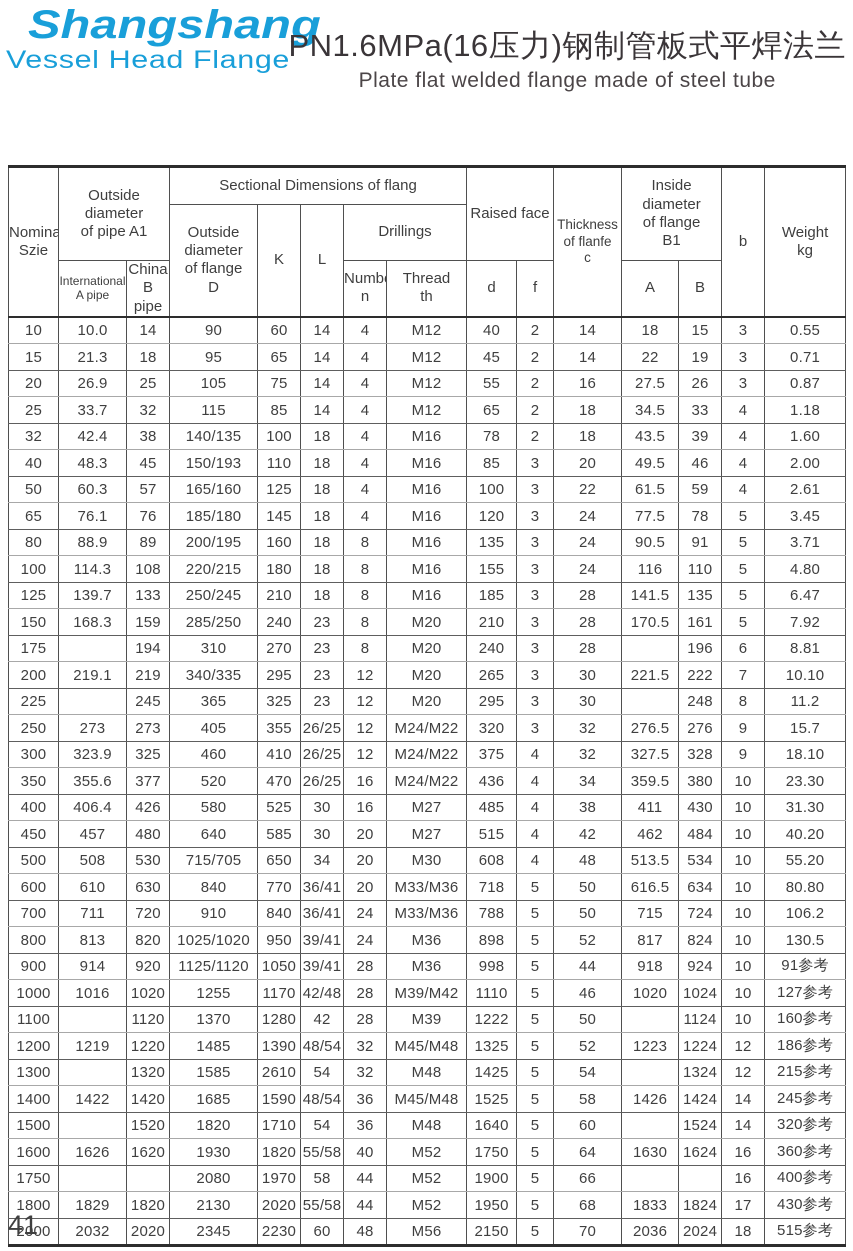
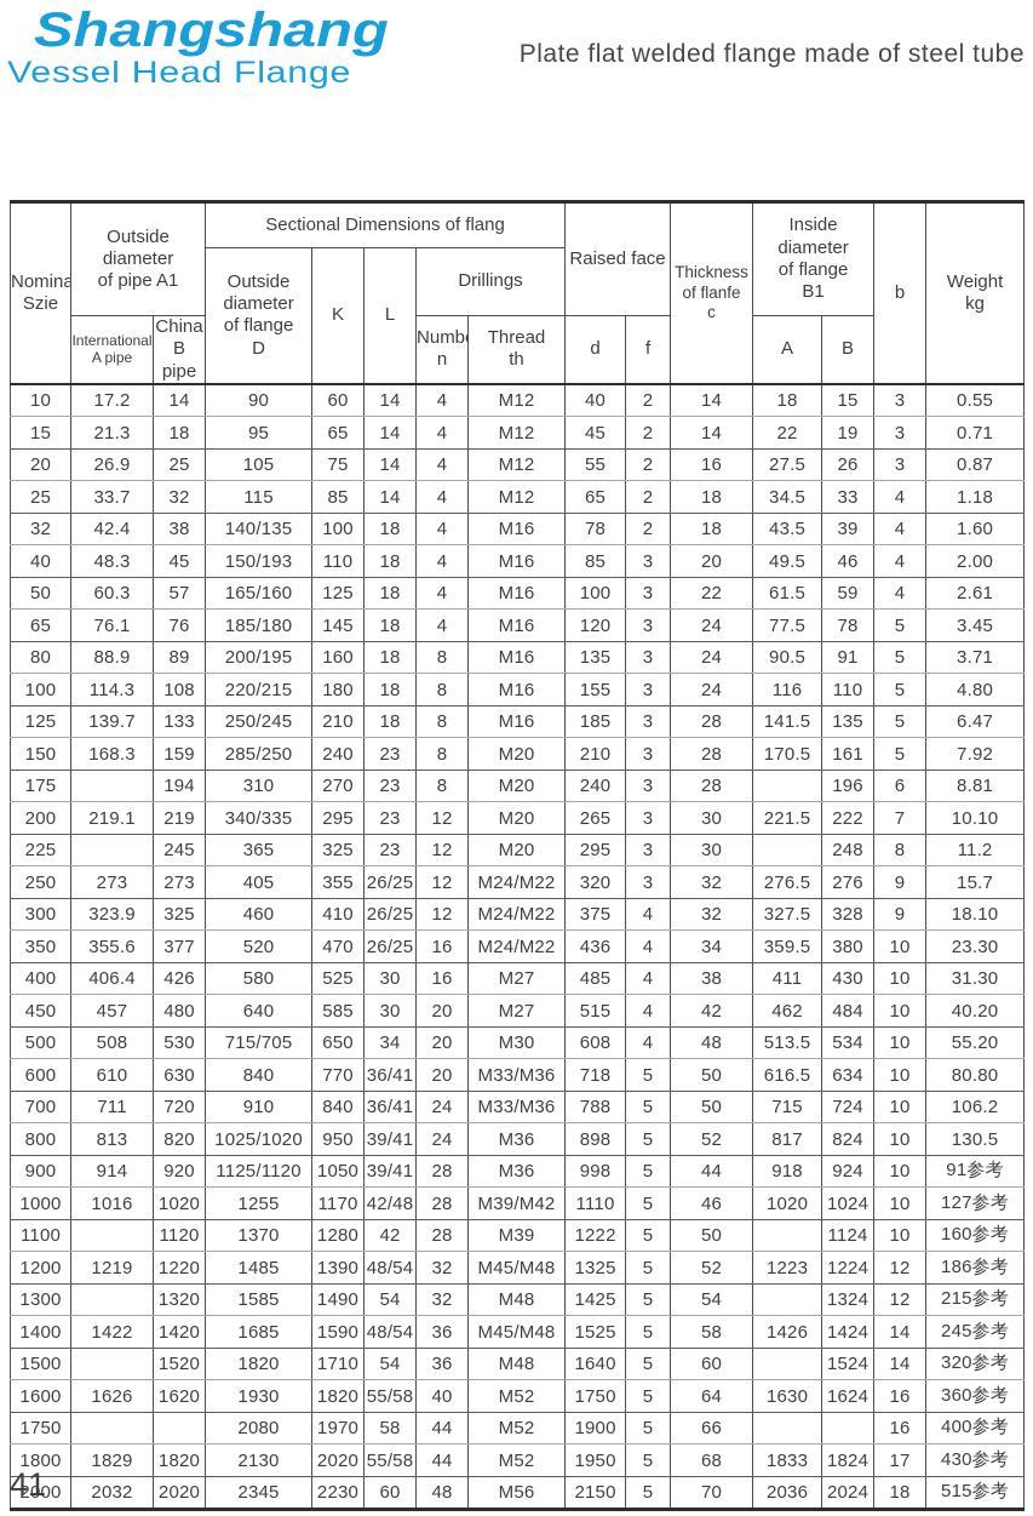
  Shangshang
  Vessel Head Flange
- PN1.6MPa(16压力)钢制管板式平焊法兰
  Plate flat welded flange made of steel tube
  Nomina Szie	Outside diameter of pipe A1	Sectional Dimensions of flang	Raised face	Thickness of flanfe c	Inside diameter of flange B1	b	Weight kg
  Outside diameter of flange D	K	L	Drillings
  International A pipe	China B pipe	Numb n	Thread th	d	f	A	B
- 10	10.0	14	90	60	14	4	M12	40	2	14	18	15	3	0.55
+ 10	17.2	14	90	60	14	4	M12	40	2	14	18	15	3	0.55
  15	21.3	18	95	65	14	4	M12	45	2	14	22	19	3	0.71
  20	26.9	25	105	75	14	4	M12	55	2	16	27.5	26	3	0.87
  25	33.7	32	115	85	14	4	M12	65	2	18	34.5	33	4	1.18
  32	42.4	38	140/135	100	18	4	M16	78	2	18	43.5	39	4	1.60
  40	48.3	45	150/193	110	18	4	M16	85	3	20	49.5	46	4	2.00
  50	60.3	57	165/160	125	18	4	M16	100	3	22	61.5	59	4	2.61
  65	76.1	76	185/180	145	18	4	M16	120	3	24	77.5	78	5	3.45
  80	88.9	89	200/195	160	18	8	M16	135	3	24	90.5	91	5	3.71
  100	114.3	108	220/215	180	18	8	M16	155	3	24	116	110	5	4.80
  125	139.7	133	250/245	210	18	8	M16	185	3	28	141.5	135	5	6.47
  150	168.3	159	285/250	240	23	8	M20	210	3	28	170.5	161	5	7.92
  175		194	310	270	23	8	M20	240	3	28		196	6	8.81
  200	219.1	219	340/335	295	23	12	M20	265	3	30	221.5	222	7	10.10
  225		245	365	325	23	12	M20	295	3	30		248	8	11.2
  250	273	273	405	355	26/25	12	M24/M22	320	3	32	276.5	276	9	15.7
  300	323.9	325	460	410	26/25	12	M24/M22	375	4	32	327.5	328	9	18.10
  350	355.6	377	520	470	26/25	16	M24/M22	436	4	34	359.5	380	10	23.30
  400	406.4	426	580	525	30	16	M27	485	4	38	411	430	10	31.30
  450	457	480	640	585	30	20	M27	515	4	42	462	484	10	40.20
  500	508	530	715/705	650	34	20	M30	608	4	48	513.5	534	10	55.20
  600	610	630	840	770	36/41	20	M33/M36	718	5	50	616.5	634	10	80.80
  700	711	720	910	840	36/41	24	M33/M36	788	5	50	715	724	10	106.2
  800	813	820	1025/1020	950	39/41	24	M36	898	5	52	817	824	10	130.5
  900	914	920	1125/1120	1050	39/41	28	M36	998	5	44	918	924	10	91参考
  1000	1016	1020	1255	1170	42/48	28	M39/M42	1110	5	46	1020	1024	10	127参考
  1100		1120	1370	1280	42	28	M39	1222	5	50		1124	10	160参考
  1200	1219	1220	1485	1390	48/54	32	M45/M48	1325	5	52	1223	1224	12	186参考
- 1300		1320	1585	2610	54	32	M48	1425	5	54		1324	12	215参考
+ 1300		1320	1585	1490	54	32	M48	1425	5	54		1324	12	215参考
  1400	1422	1420	1685	1590	48/54	36	M45/M48	1525	5	58	1426	1424	14	245参考
  1500		1520	1820	1710	54	36	M48	1640	5	60		1524	14	320参考
  1600	1626	1620	1930	1820	55/58	40	M52	1750	5	64	1630	1624	16	360参考
  1750			2080	1970	58	44	M52	1900	5	66			16	400参考
  1800	1829	1820	2130	2020	55/58	44	M52	1950	5	68	1833	1824	17	430参考
  2000	2032	2020	2345	2230	60	48	M56	2150	5	70	2036	2024	18	515参考
  41
